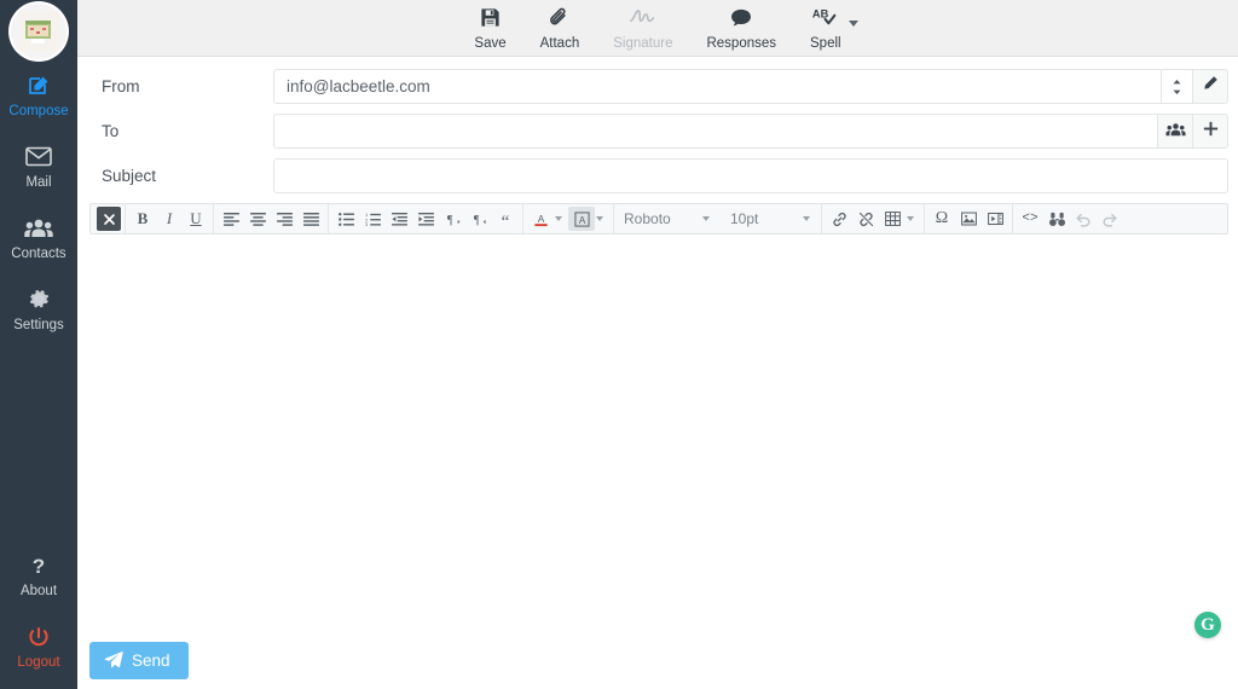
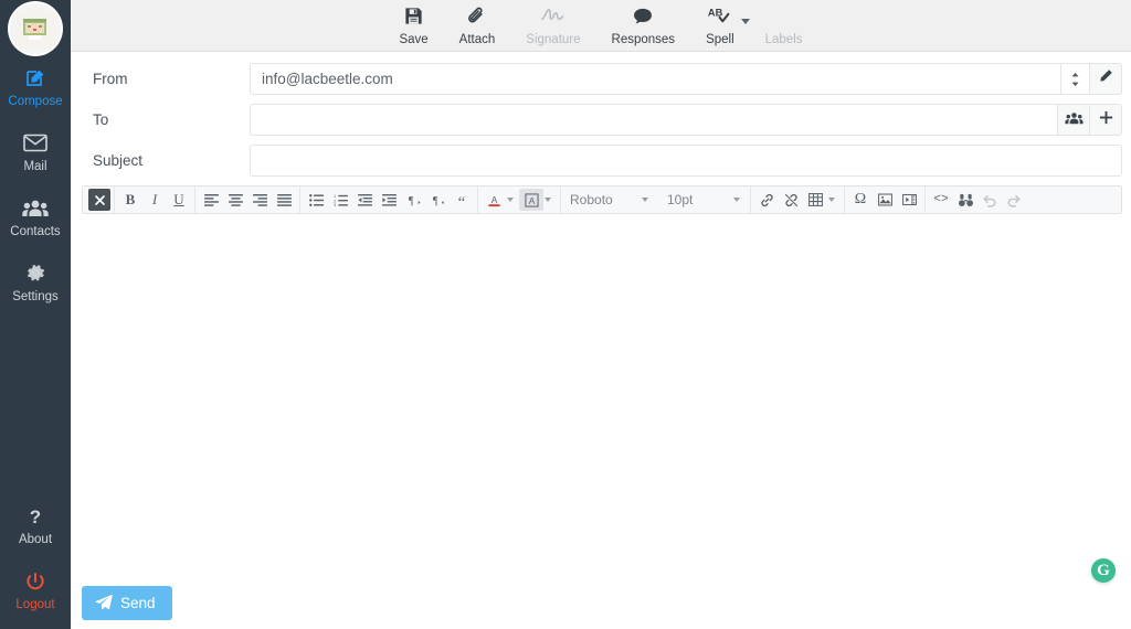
  Compose
  Mail
  Contacts
  Settings
  ?
  About
  Logout
  Save
  Attach
  Signature
  Responses
  AB
  Spell
+ Labels
  From
  info@lacbeetle.com
  To
  Subject
  B
  I
  U
  ¶
  ¶
  “
  A
  A
  Roboto
  10pt
  Ω
  <>
  Send
  G
